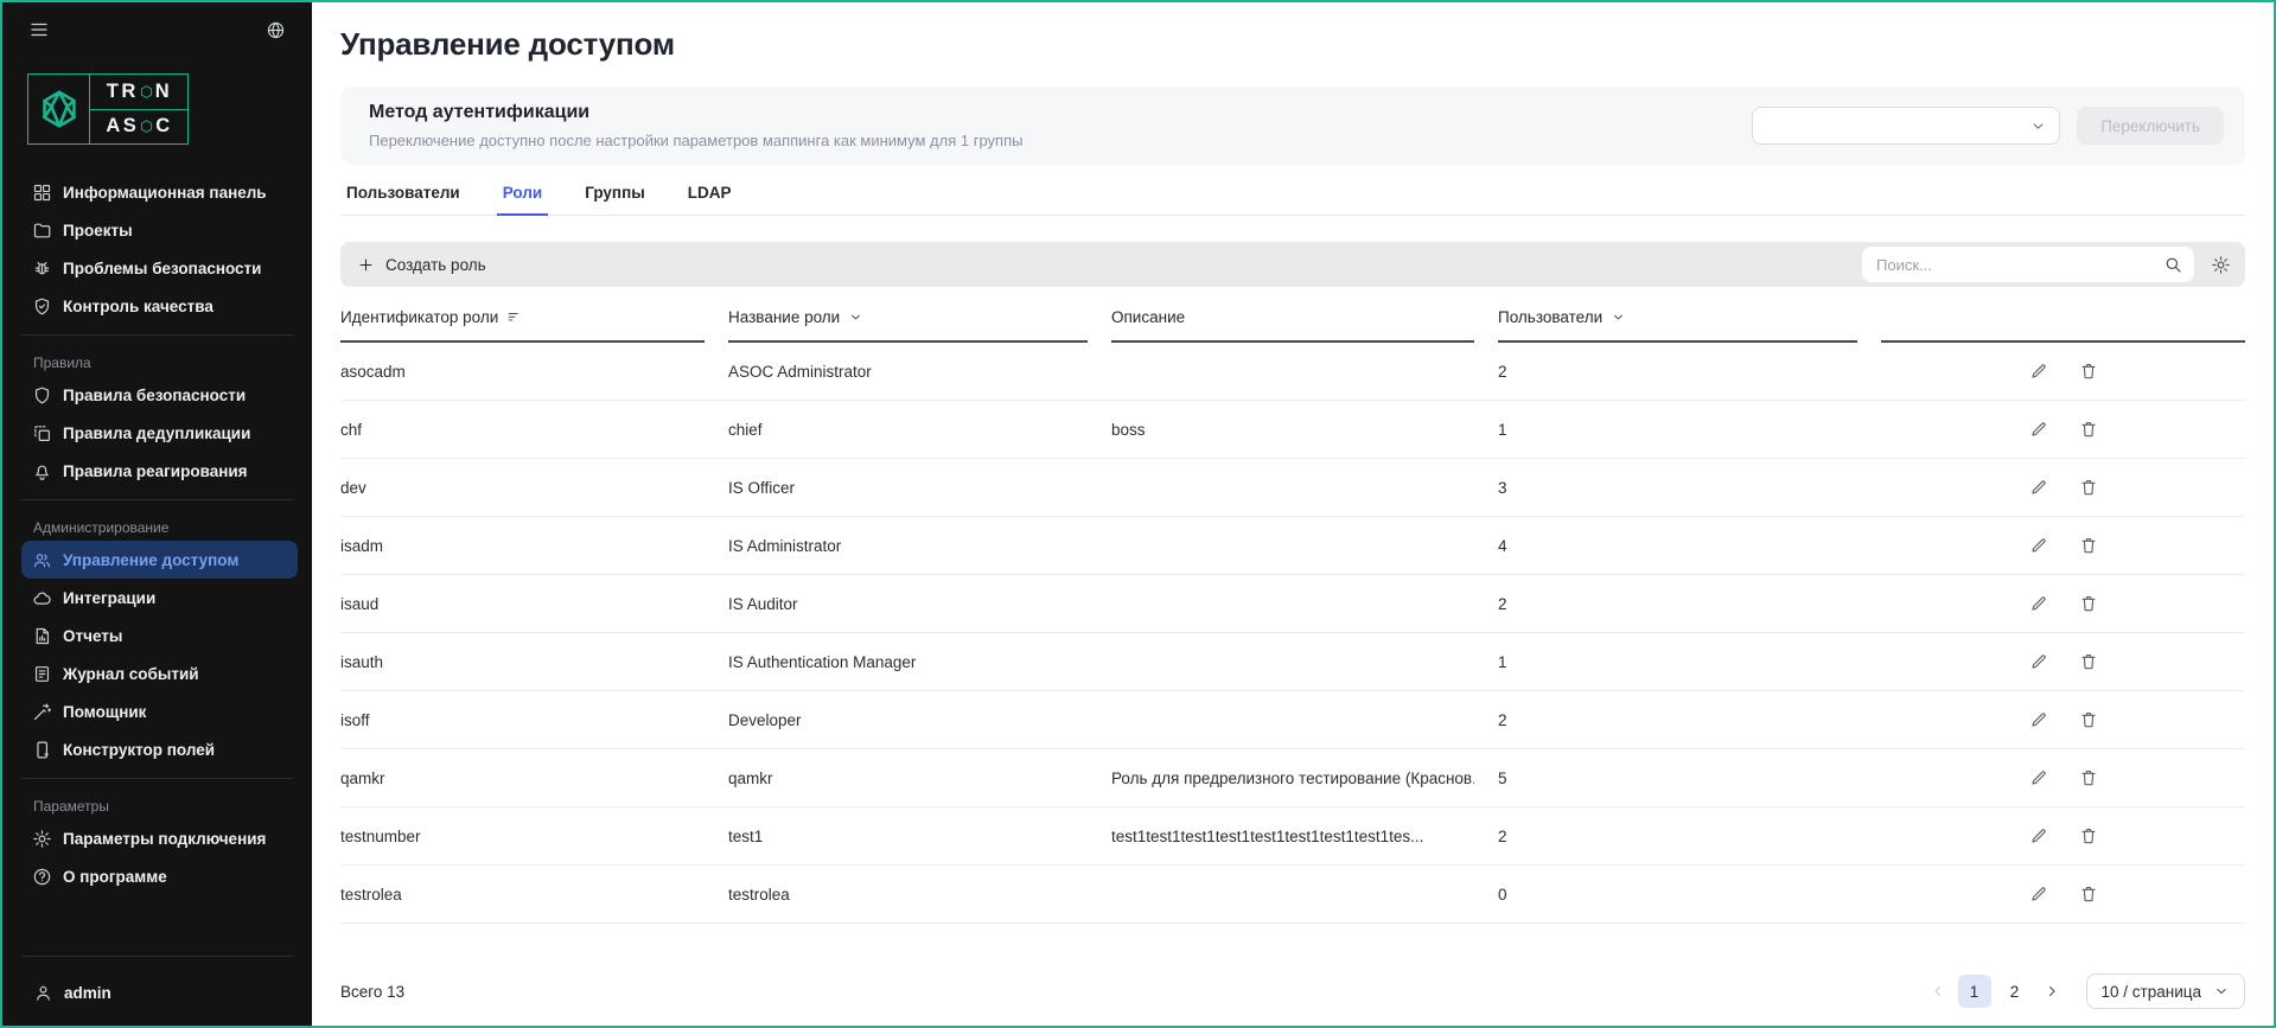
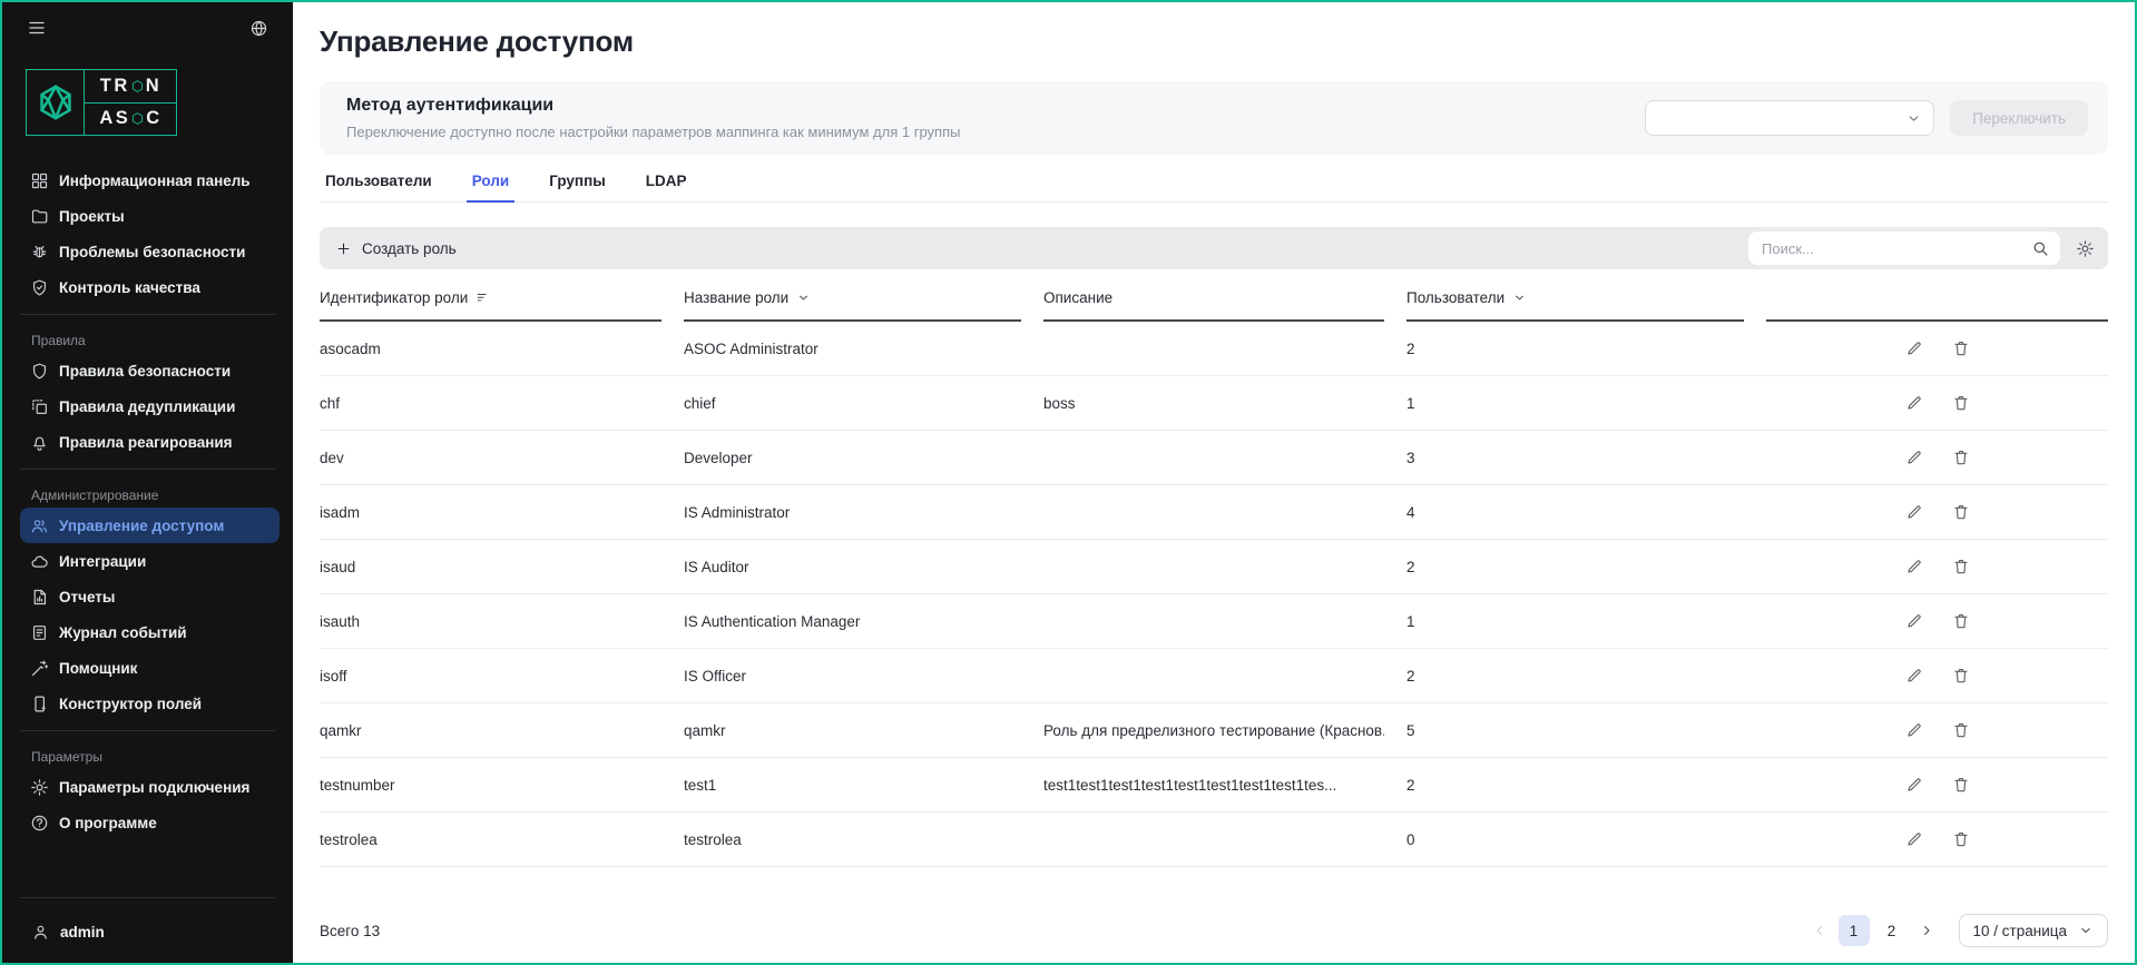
  T
  R
  N
  A
  S
  C
  Информационная панель
  Проекты
  Проблемы безопасности
  Контроль качества
  Правила
  Правила безопасности
  Правила дедупликации
  Правила реагирования
  Администрирование
  Управление доступом
  Интеграции
  Отчеты
  Журнал событий
  Помощник
  Конструктор полей
  Параметры
  Параметры подключения
  О программе
  admin
  Управление доступом
  Метод аутентификации
  Переключение доступно после настройки параметров маппинга как минимум для 1 группы
  Переключить
  Пользователи
  Роли
  Группы
  LDAP
  Создать роль
  Поиск...
  Идентификатор роли
  Название роли
  Описание
  Пользователи
  asocadm
  ASOC Administrator
  2
  chf
  chief
  boss
  1
  dev
- IS Officer
+ Developer
  3
  isadm
  IS Administrator
  4
  isaud
  IS Auditor
  2
  isauth
  IS Authentication Manager
  1
  isoff
- Developer
+ IS Officer
  2
  qamkr
  qamkr
  Роль для предрелизного тестирование (Краснов.
  5
  testnumber
  test1
  test1test1test1test1test1test1test1test1tes...
  2
  testrolea
  testrolea
  0
  Всего 13
  1
  2
  10 / страница
